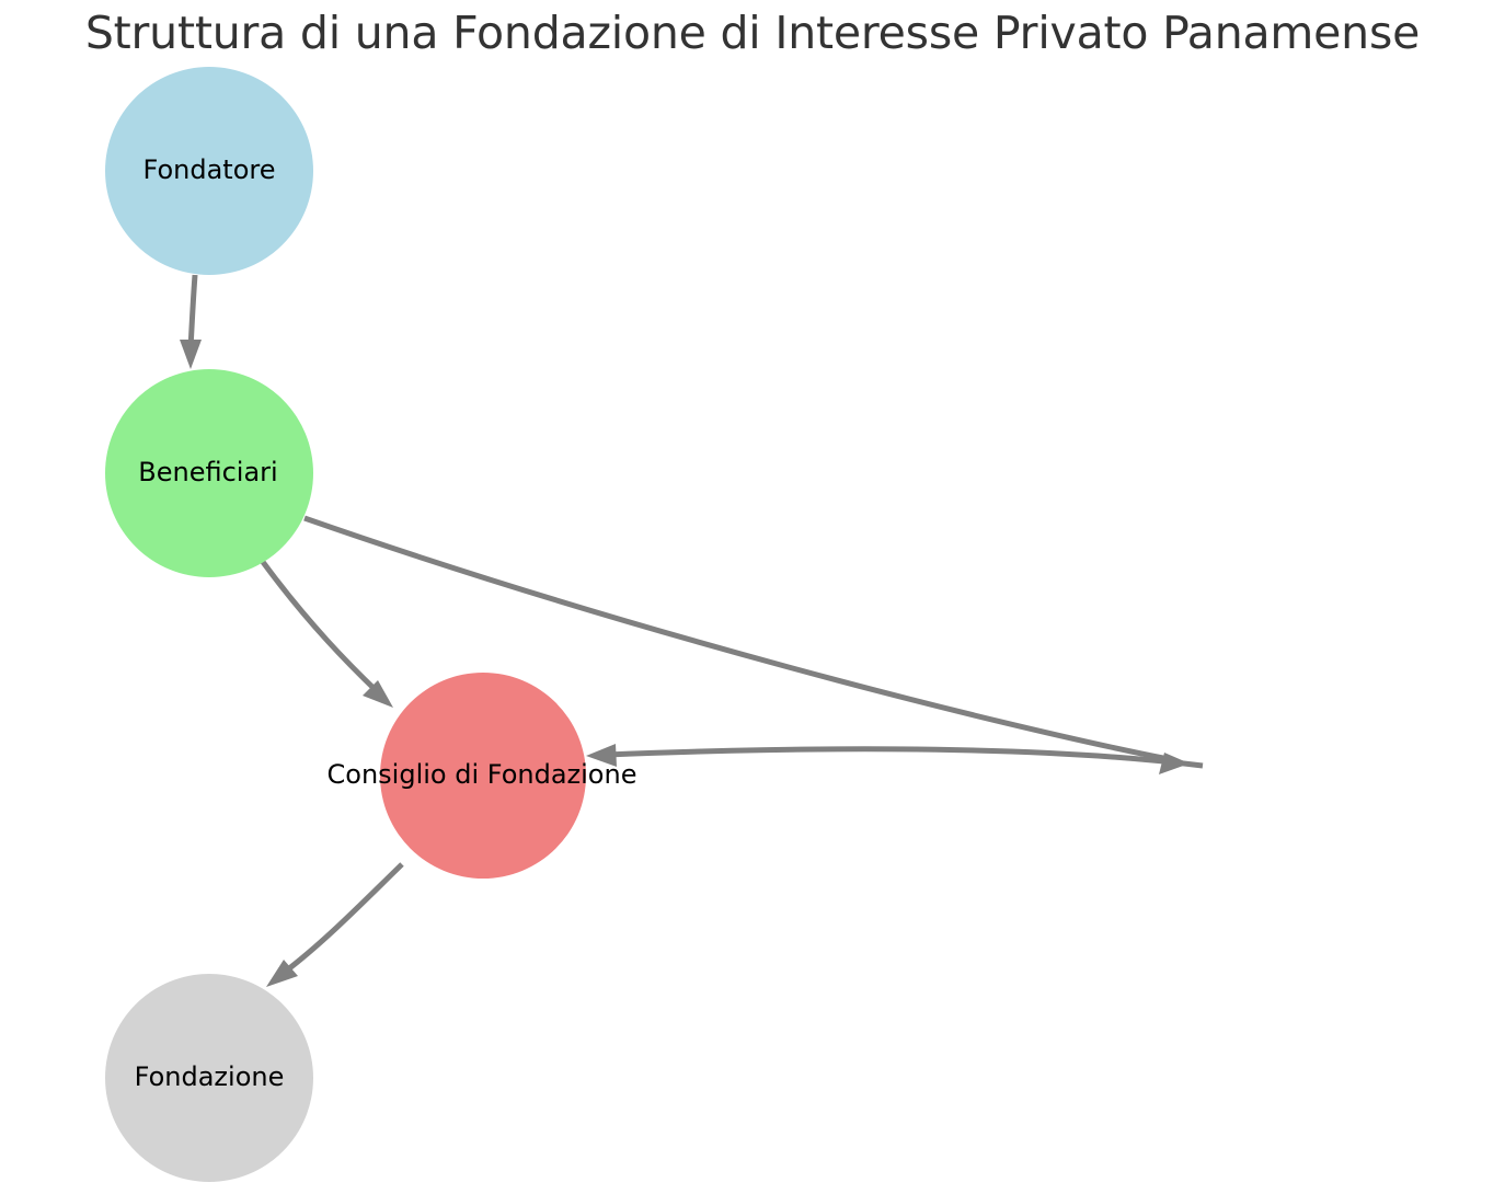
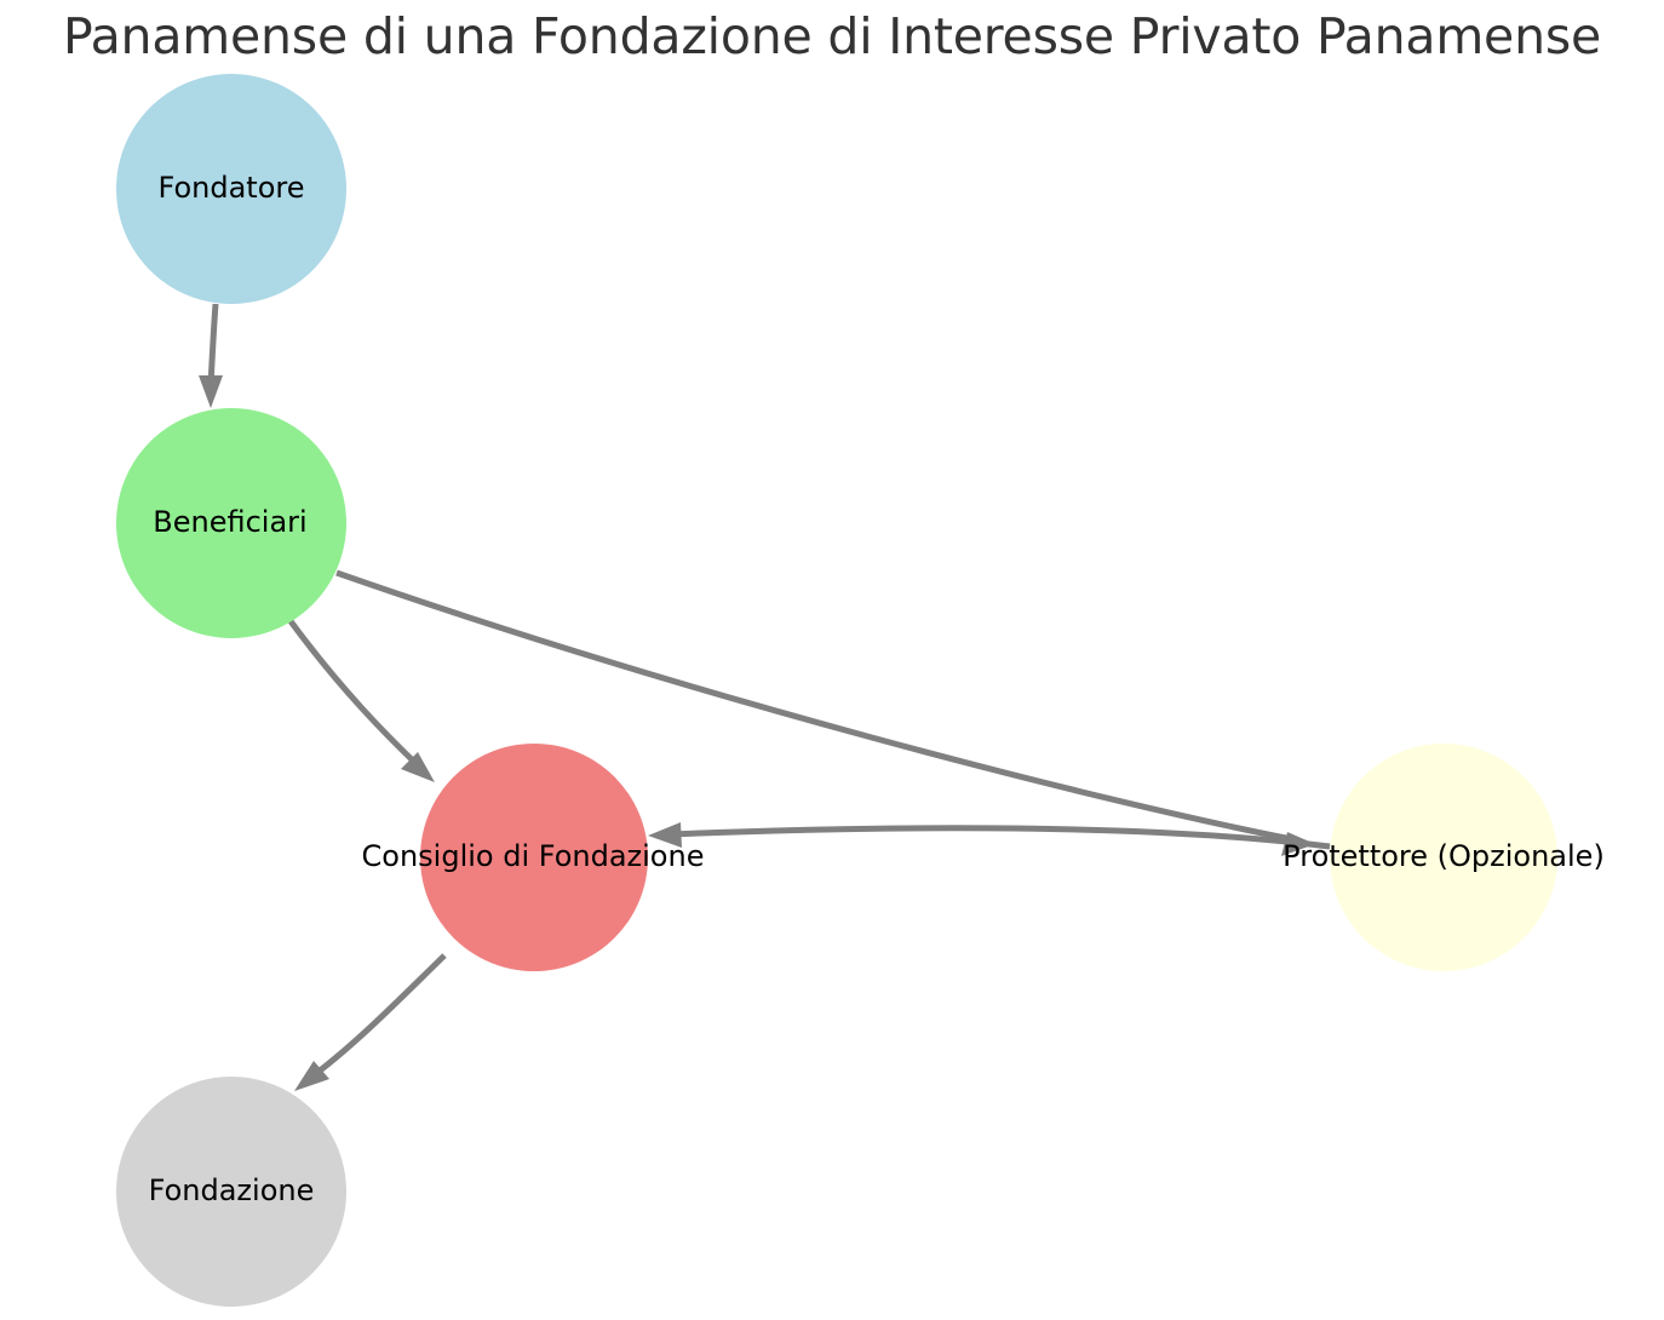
- Struttura di una Fondazione di Interesse Privato Panamense
+ Panamense di una Fondazione di Interesse Privato Panamense
  Fondatore
  Beneficiari
  Consiglio di Fondazione
+ Protettore (Opzionale)
  Fondazione
